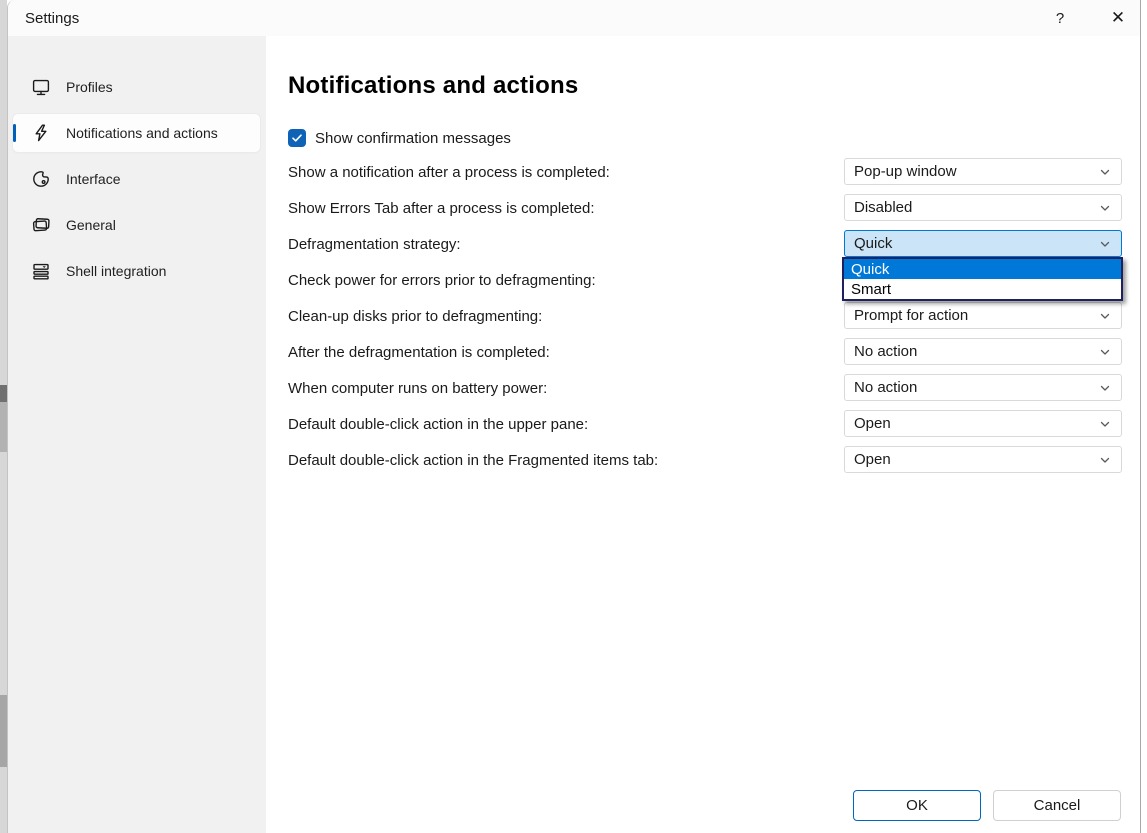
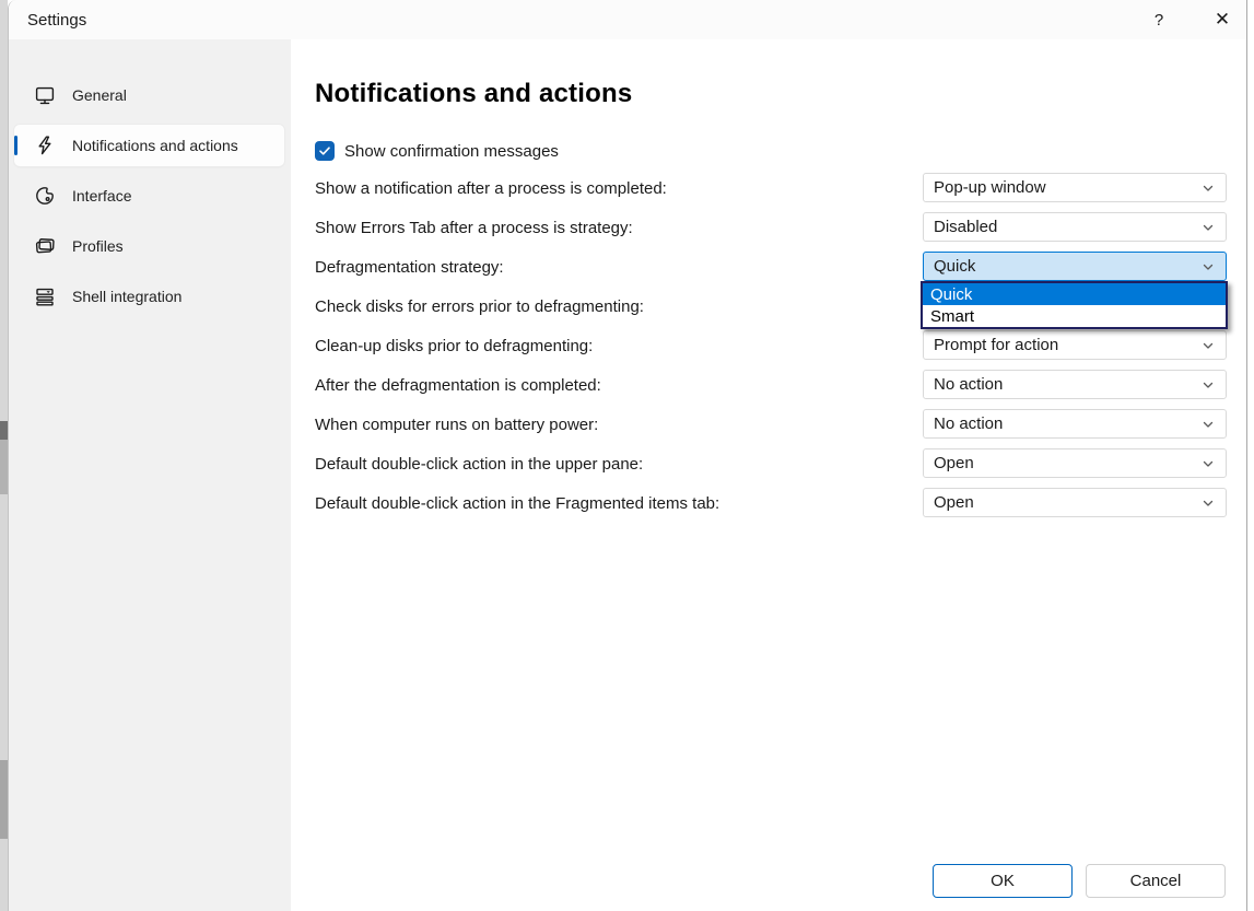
  Settings
  ?
  ✕
- Profiles
+ General
  Notifications and actions
  Interface
- General
+ Profiles
  Shell integration
  Notifications and actions
  Show confirmation messages
  Show a notification after a process is completed:
  Pop-up window
- Show Errors Tab after a process is completed:
+ Show Errors Tab after a process is strategy:
  Disabled
  Defragmentation strategy:
  Quick
  Quick
  Smart
- Check power for errors prior to defragmenting:
+ Check disks for errors prior to defragmenting:
  Clean-up disks prior to defragmenting:
  Prompt for action
  After the defragmentation is completed:
  No action
  When computer runs on battery power:
  No action
  Default double-click action in the upper pane:
  Open
  Default double-click action in the Fragmented items tab:
  Open
  OK
  Cancel
